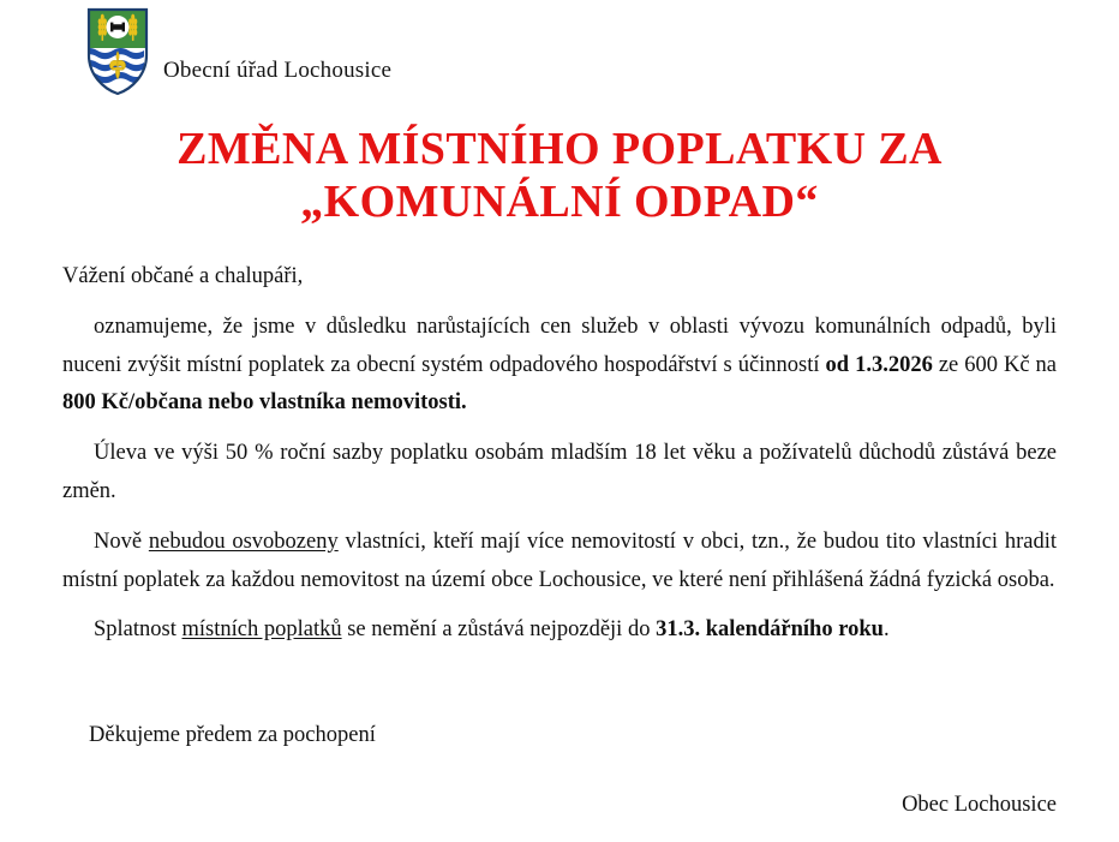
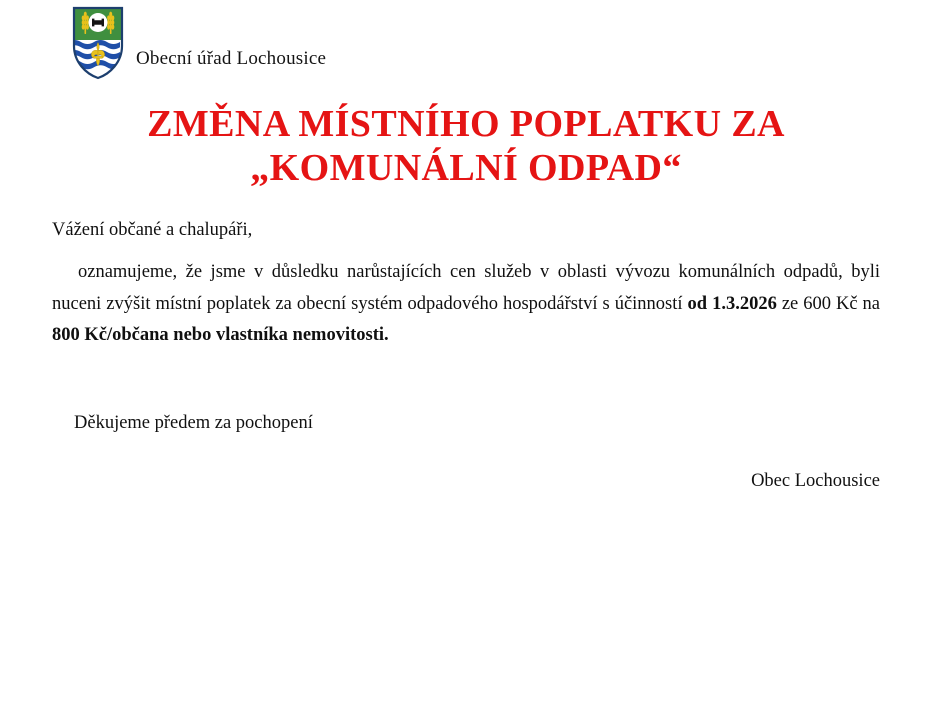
  Obecní úřad Lochousice
  ZMĚNA MÍSTNÍHO POPLATKU ZA
  „KOMUNÁLNÍ ODPAD“
  Vážení občané a chalupáři,
  oznamujeme, že jsme v důsledku narůstajících cen služeb v oblasti vývozu komunálních odpadů, byli nuceni zvýšit místní poplatek za obecní systém odpadového hospodářství s účinností od 1.3.2026 ze 600 Kč na 800 Kč/občana nebo vlastníka nemovitosti.
- Úleva ve výši 50 % roční sazby poplatku osobám mladším 18 let věku a požívatelů důchodů zůstává beze změn.
- Nově nebudou osvobozeny vlastníci, kteří mají více nemovitostí v obci, tzn., že budou tito vlastníci hradit místní poplatek za každou nemovitost na území obce Lochousice, ve které není přihlášená žádná fyzická osoba.
- Splatnost místních poplatků se nemění a zůstává nejpozději do 31.3. kalendářního roku.
  Děkujeme předem za pochopení
  Obec Lochousice
